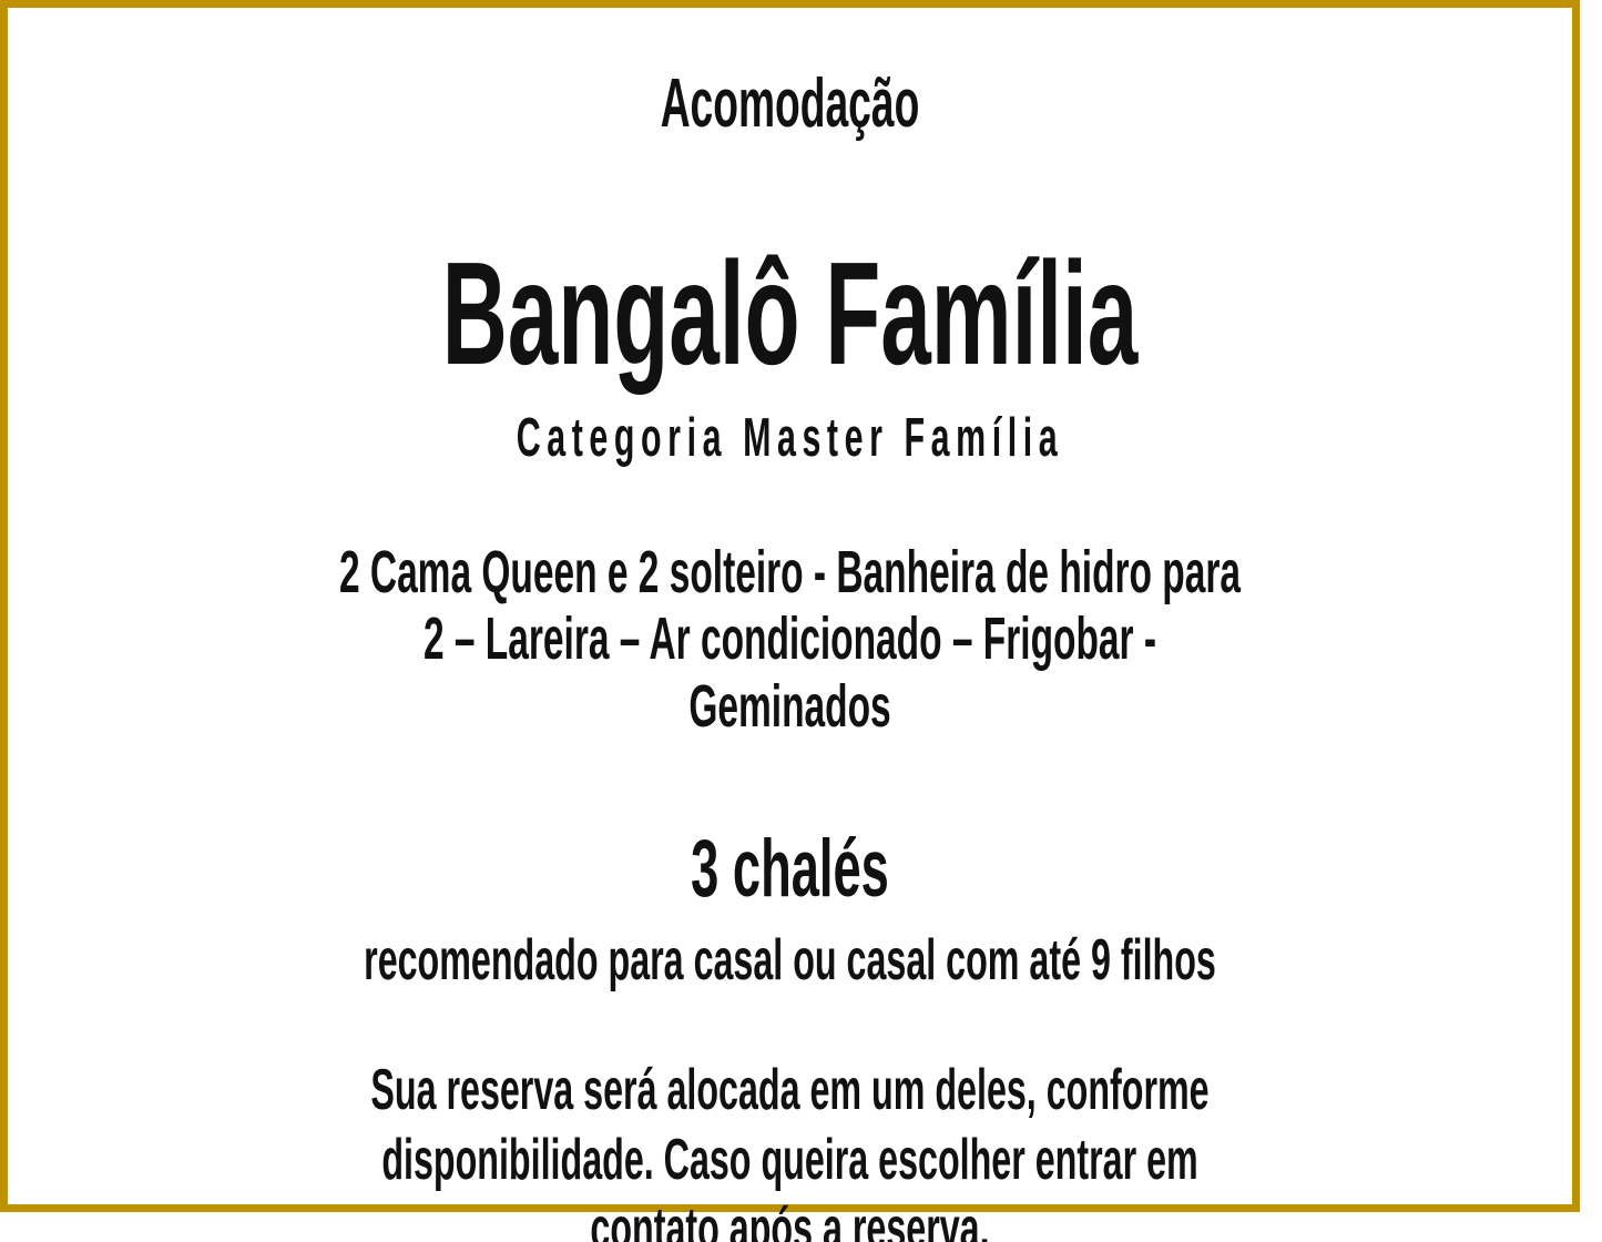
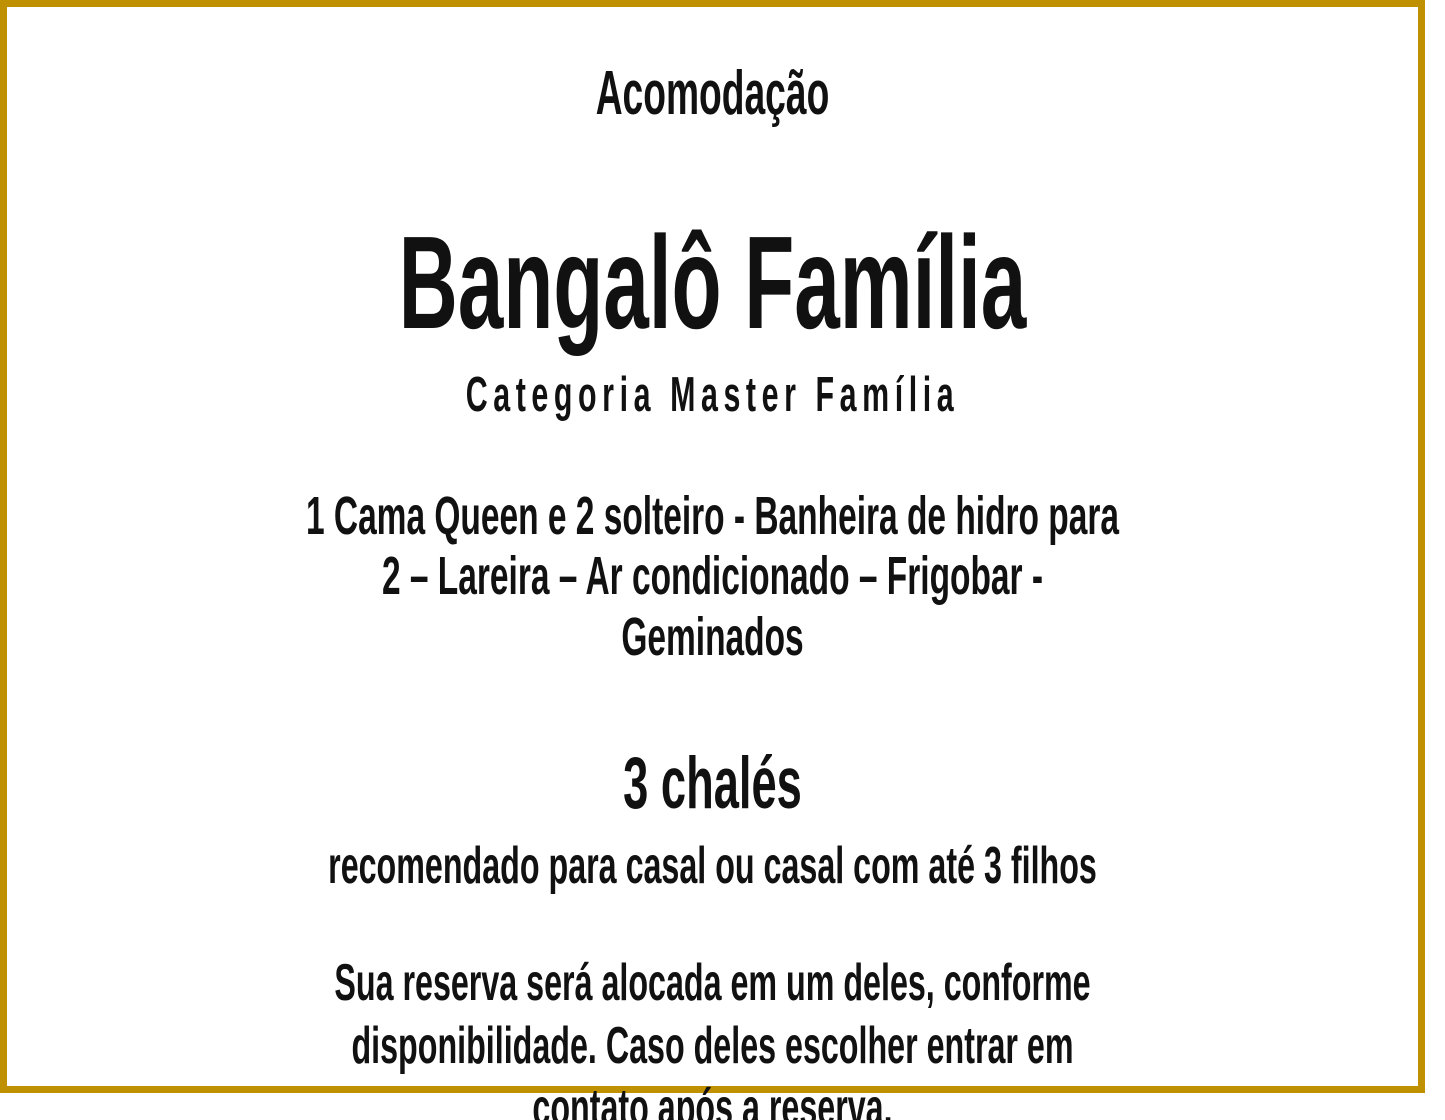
  Acomodação
  Bangalô Família
  Categoria Master Família
- 2 Cama Queen e 2 solteiro - Banheira de hidro para 2 – Lareira – Ar condicionado – Frigobar - Geminados
+ 1 Cama Queen e 2 solteiro - Banheira de hidro para 2 – Lareira – Ar condicionado – Frigobar - Geminados
  3 chalés
- recomendado para casal ou casal com até 9 filhos
+ recomendado para casal ou casal com até 3 filhos
- Sua reserva será alocada em um deles, conforme disponibilidade. Caso queira escolher entrar em contato após a reserva.
+ Sua reserva será alocada em um deles, conforme disponibilidade. Caso deles escolher entrar em contato após a reserva.
